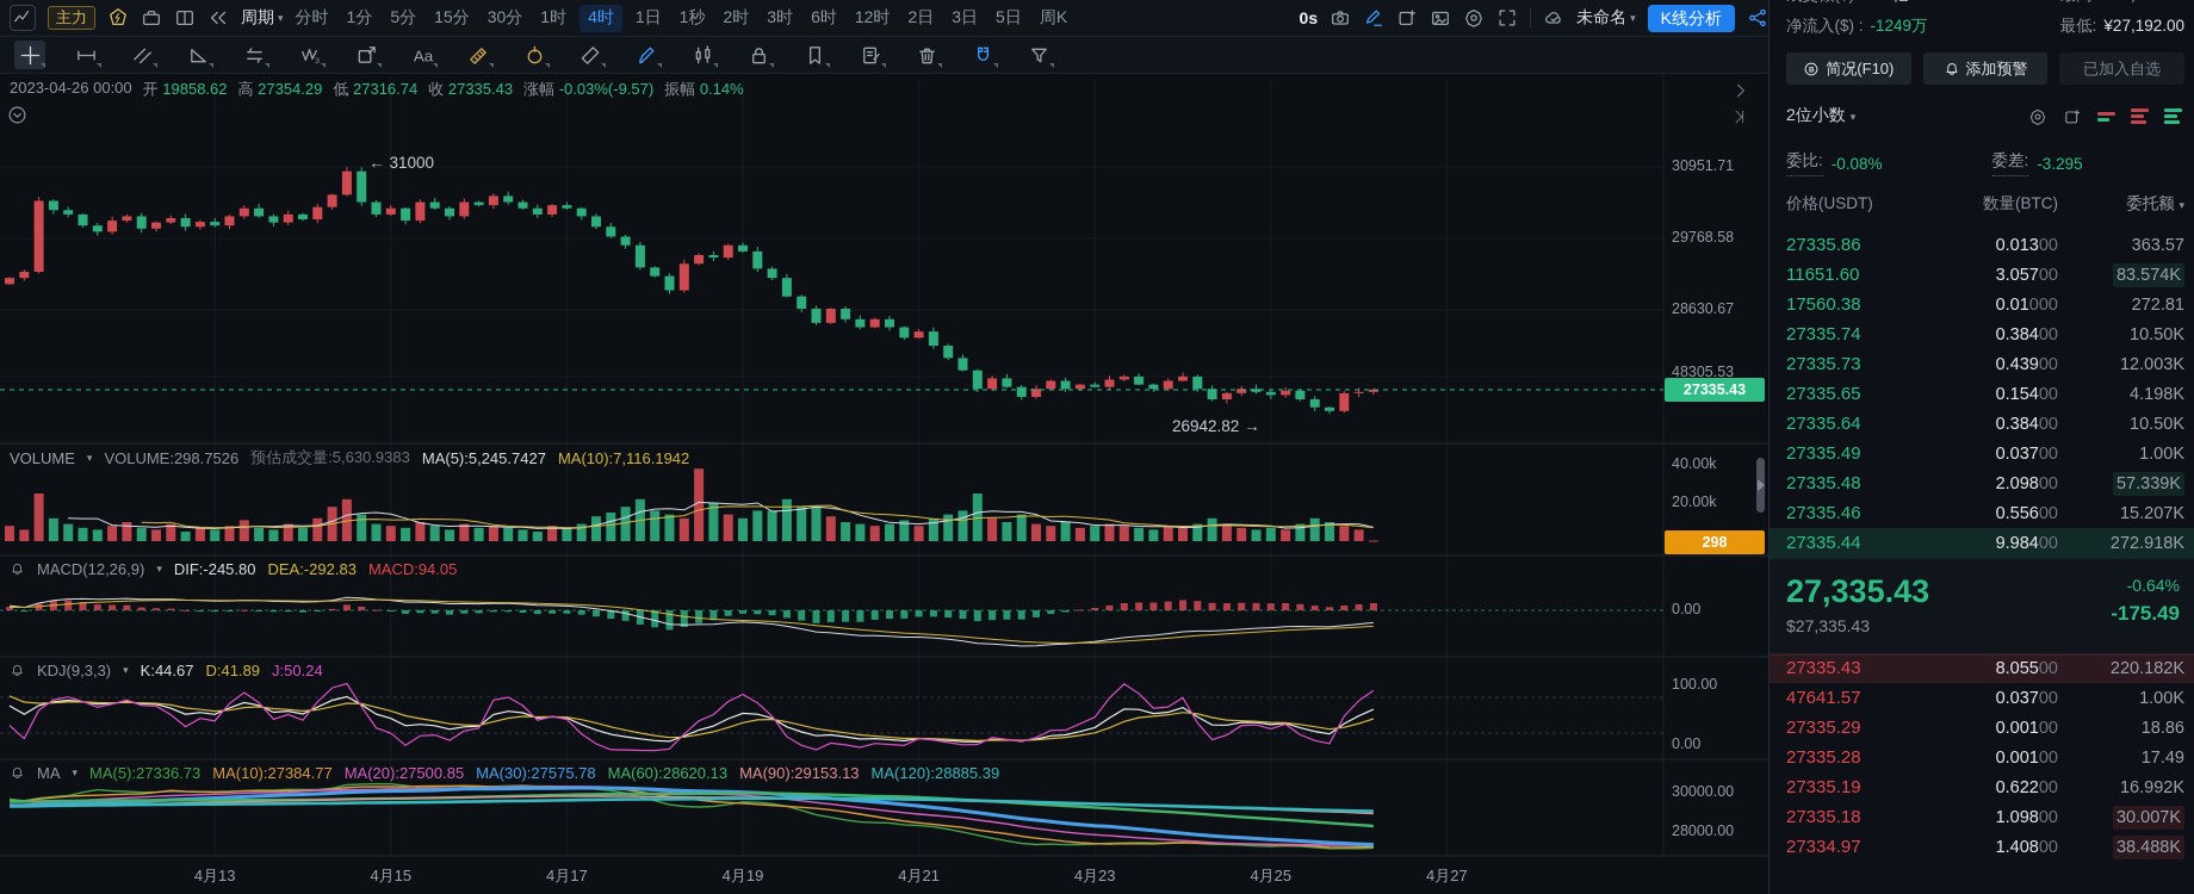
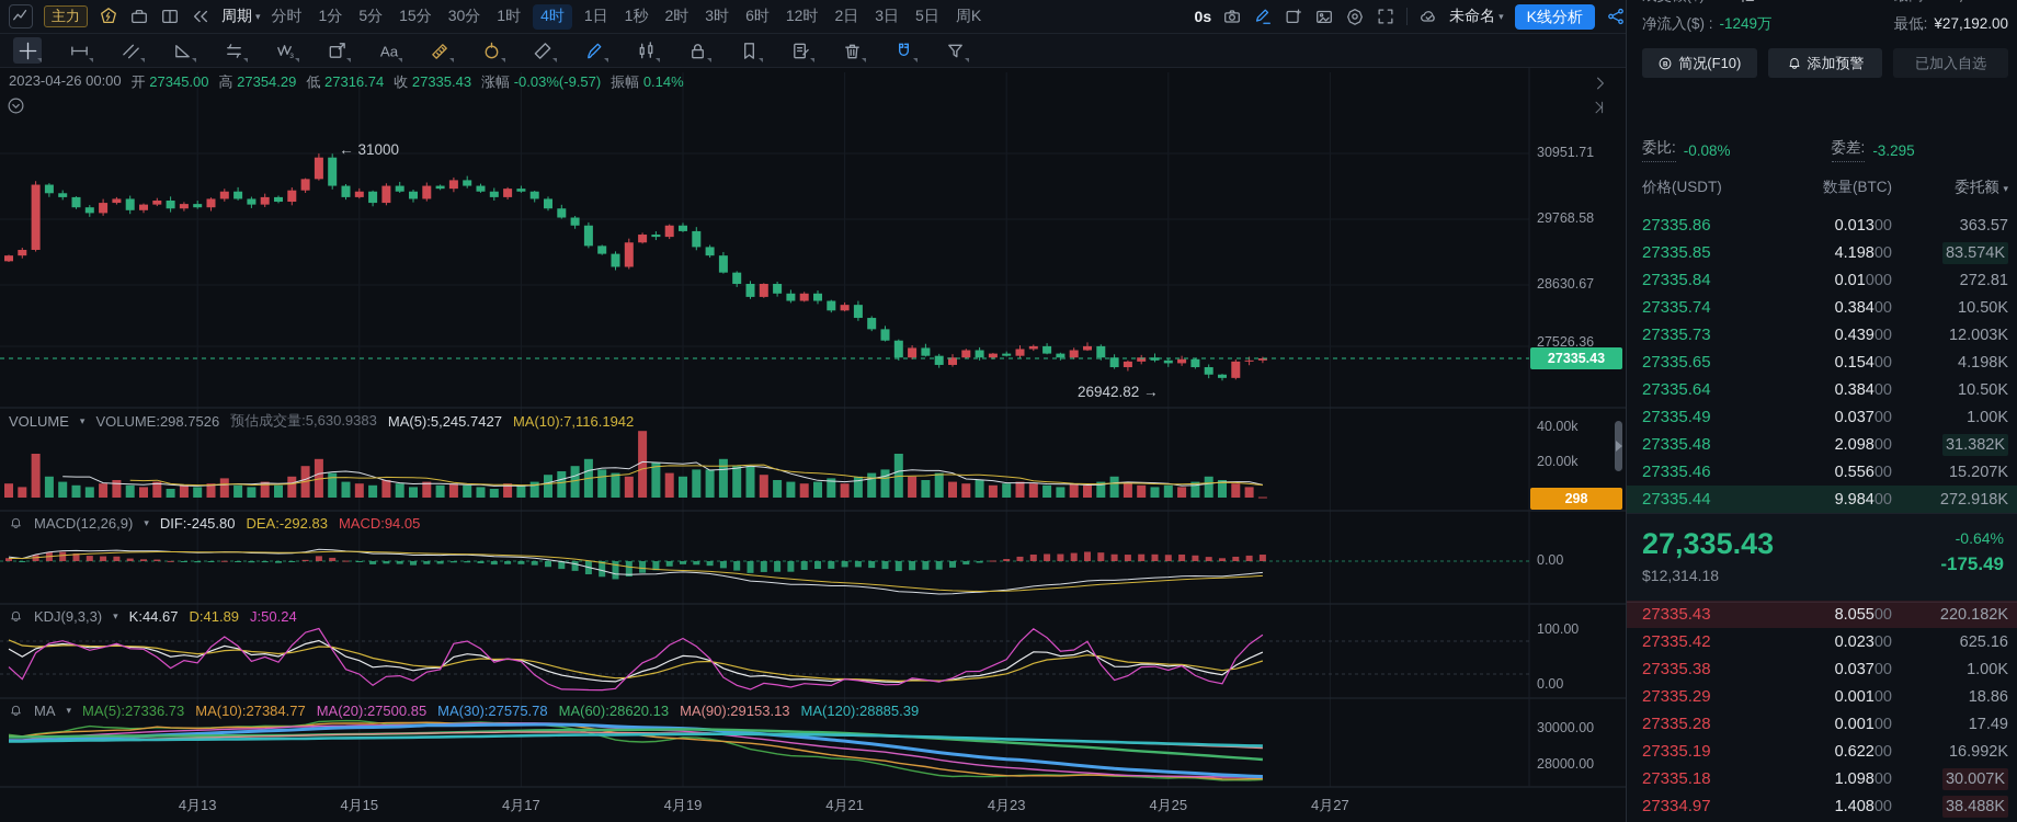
  主力
  周期
  ▾
  分时
  1分
  5分
  15分
  30分
  1时
  4时
  1日
  1秒
  2时
  3时
  6时
  12时
  2日
  3日
  5日
  周K
  0s
  未命名
  ▾
  K线分析
  Aa
  2023-04-26 00:00
- 开 19858.62
+ 开 27345.00
  高 27354.29
  低 27316.74
  收 27335.43
  涨幅 -0.03%(-9.57)
  振幅 0.14%
  VOLUME
  ▾
  VOLUME:298.7526
  预估成交量:5,630.9383
  MA(5):5,245.7427
  MA(10):7,116.1942
  MACD(12,26,9)
  ▾
  DIF:-245.80
  DEA:-292.83
  MACD:94.05
  KDJ(9,3,3)
  ▾
  K:44.67
  D:41.89
  J:50.24
  MA
  ▾
  MA(5):27336.73
  MA(10):27384.77
  MA(20):27500.85
  MA(30):27575.78
  MA(60):28620.13
  MA(90):29153.13
  MA(120):28885.39
  ← 31000
  26942.82 →
  27335.43
  298
  30951.71
  29768.58
  28630.67
- 48305.53
+ 27526.36
  40.00k
  20.00k
  0.00
  100.00
  0.00
  30000.00
  28000.00
  4月13
  4月15
  4月17
  4月19
  4月21
  4月23
  4月25
  4月27
  净流入($) :
  -1249万
  最低:
  ¥27,192.00
  简况(F10)
  添加预警
  已加入自选
- 2位小数 ▾
  委比:
  -0.08%
  委差:
  -3.295
  价格(USDT)
  数量(BTC)
  委托额 ▾
  27335.86
  0.01300
  363.57
- 11651.60
+ 27335.85
- 3.05700
+ 4.19800
  83.574K
- 17560.38
+ 27335.84
  0.01000
  272.81
  27335.74
  0.38400
  10.50K
  27335.73
  0.43900
  12.003K
  27335.65
  0.15400
  4.198K
  27335.64
  0.38400
  10.50K
  27335.49
  0.03700
  1.00K
  27335.48
  2.09800
- 57.339K
+ 31.382K
  27335.46
  0.55600
  15.207K
  27335.44
  9.98400
  272.918K
  27,335.43
- $27,335.43
+ $12,314.18
  -0.64%
  -175.49
  27335.43
  8.05500
  220.182K
+ 27335.42
+ 0.02300
+ 625.16
- 47641.57
+ 27335.38
  0.03700
  1.00K
  27335.29
  0.00100
  18.86
  27335.28
  0.00100
  17.49
  27335.19
  0.62200
  16.992K
  27335.18
  1.09800
  30.007K
  27334.97
  1.40800
  38.488K
